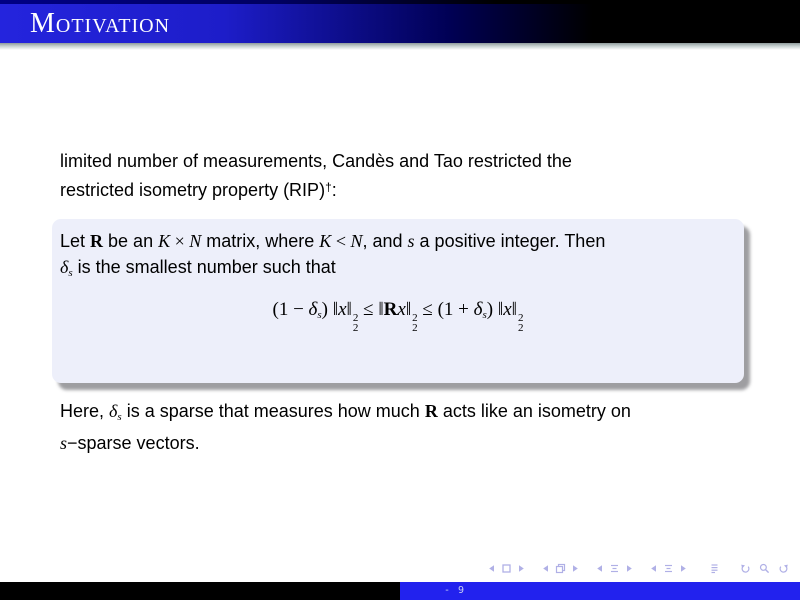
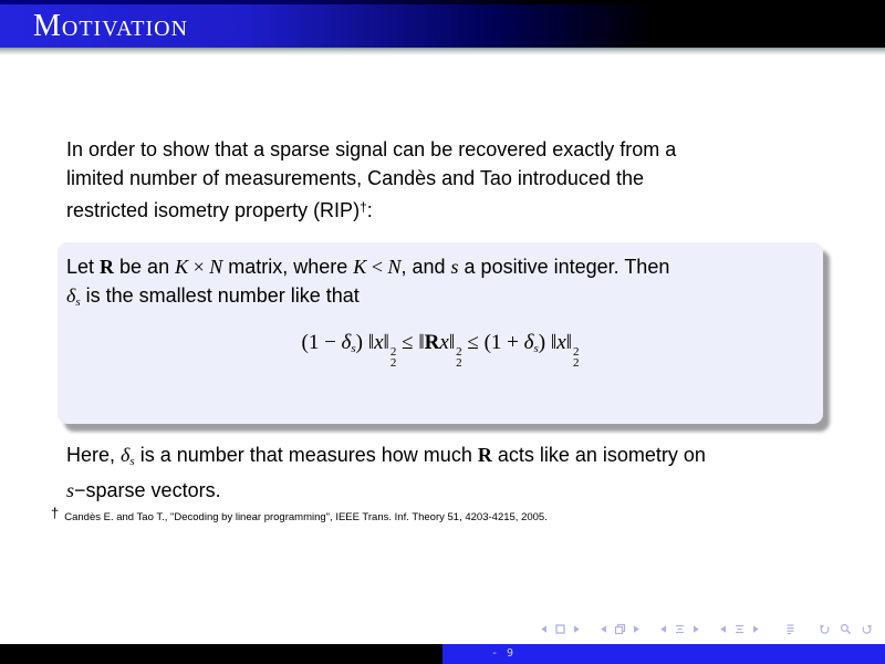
  Motivation
+ In order to show that a sparse signal can be recovered exactly from a
- limited number of measurements, Candès and Tao restricted the
+ limited number of measurements, Candès and Tao introduced the
  restricted isometry property (RIP)†:
  Let R be an K × N matrix, where K < N, and s a positive integer. Then
- δs is the smallest number such that
+ δs is the smallest number like that
  (1 − δs) ‖x‖
  2
  2
  ≤ ‖Rx‖
  2
  2
  ≤ (1 + δs) ‖x‖
  2
  2
- Here, δs is a sparse that measures how much R acts like an isometry on
+ Here, δs is a number that measures how much R acts like an isometry on
  s−sparse vectors.
+ † Candès E. and Tao T., "Decoding by linear programming", IEEE Trans. Inf. Theory 51, 4203-4215, 2005.
  - 9
